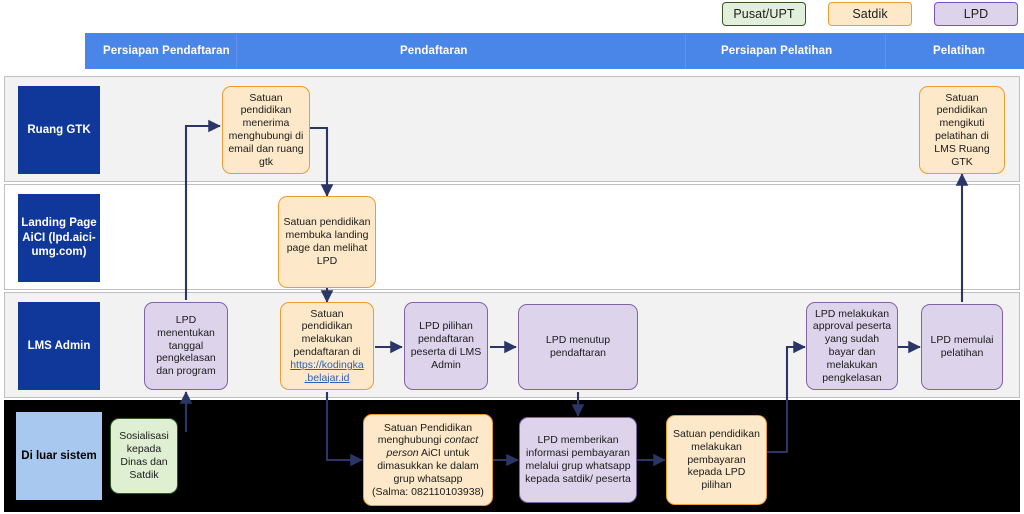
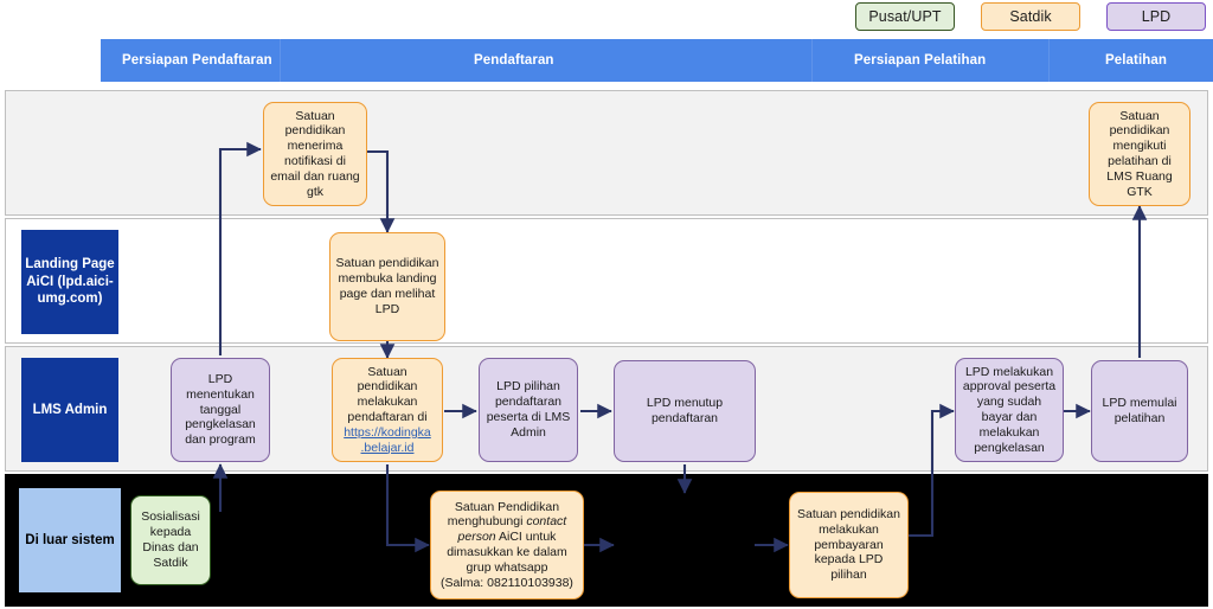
  Pusat/UPT
  Satdik
  LPD
  Persiapan Pendaftaran
  Pendaftaran
  Persiapan Pelatihan
  Pelatihan
- Ruang GTK
  Landing Page AiCI (lpd.aici-umg.com)
  LMS Admin
  Di luar sistem
- Satuan pendidikan menerima menghubungi di email dan ruang gtk
+ Satuan pendidikan menerima notifikasi di email dan ruang gtk
  Satuan pendidikan mengikuti pelatihan di LMS Ruang GTK
  Satuan pendidikan membuka landing page dan melihat LPD
  LPD menentukan tanggal pengkelasan dan program
  Satuan pendidikan melakukan pendaftaran di
  https://kodingka
  .belajar.id
  LPD pilihan pendaftaran peserta di LMS Admin
  LPD menutup pendaftaran
  LPD melakukan approval peserta yang sudah bayar dan melakukan pengkelasan
  LPD memulai pelatihan
  Sosialisasi kepada Dinas dan Satdik
  Satuan Pendidikan
  menghubungi contact
  person AiCI untuk
  dimasukkan ke dalam
  grup whatsapp
  (Salma: 082110103938)
- LPD memberikan informasi pembayaran melalui grup whatsapp kepada satdik/ peserta
  Satuan pendidikan melakukan pembayaran kepada LPD pilihan
